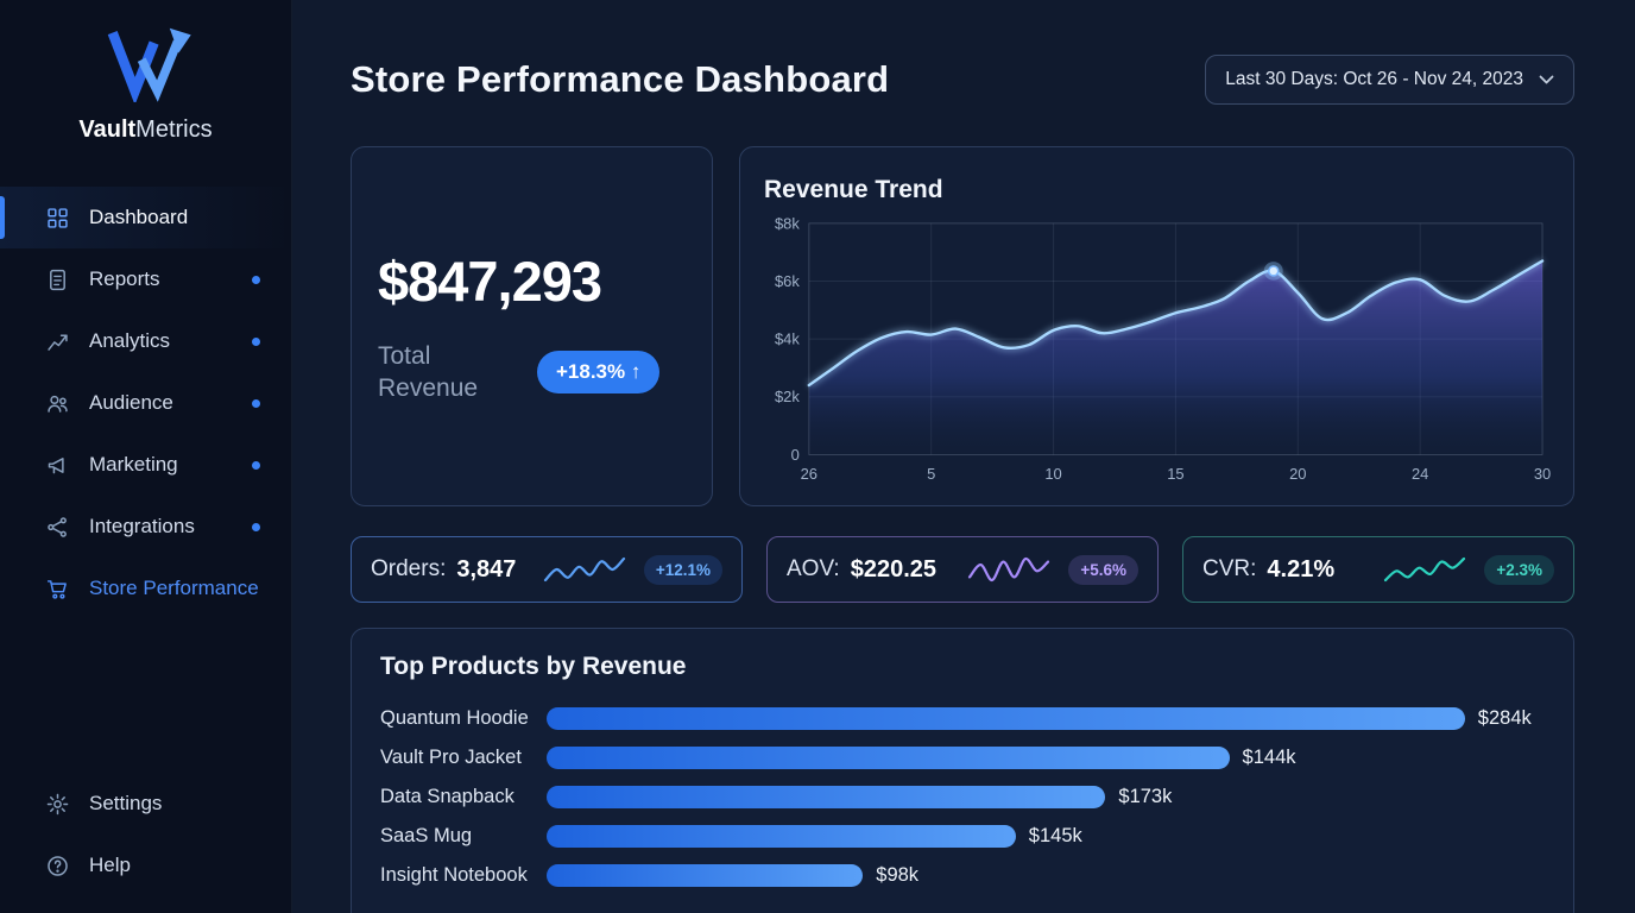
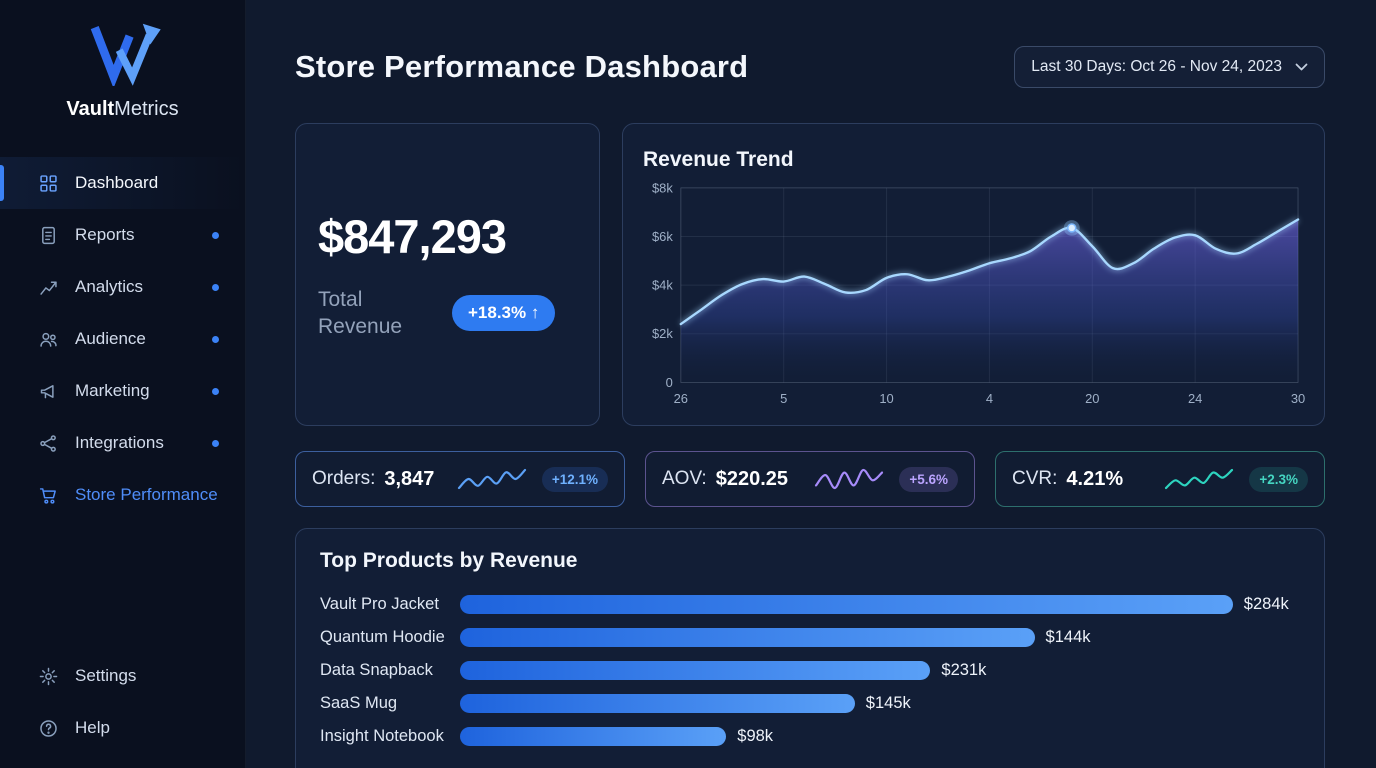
  VaultMetrics
  Dashboard
  Reports
  Analytics
  Audience
  Marketing
  Integrations
  Store Performance
  Settings
  Help
  Store Performance Dashboard
  Last 30 Days: Oct 26 - Nov 24, 2023
  $847,293
  Total Revenue
  +18.3% ↑
  Revenue Trend
  $8k
  $6k
  $4k
  $2k
  0
  26
  5
  10
- 15
+ 4
  20
  24
  30
  Orders:
  3,847
  +12.1%
  AOV:
  $220.25
  +5.6%
  CVR:
  4.21%
  +2.3%
  Top Products by Revenue
- Quantum Hoodie
+ Vault Pro Jacket
  $284k
- Vault Pro Jacket
+ Quantum Hoodie
  $144k
  Data Snapback
- $173k
+ $231k
  SaaS Mug
  $145k
  Insight Notebook
  $98k
